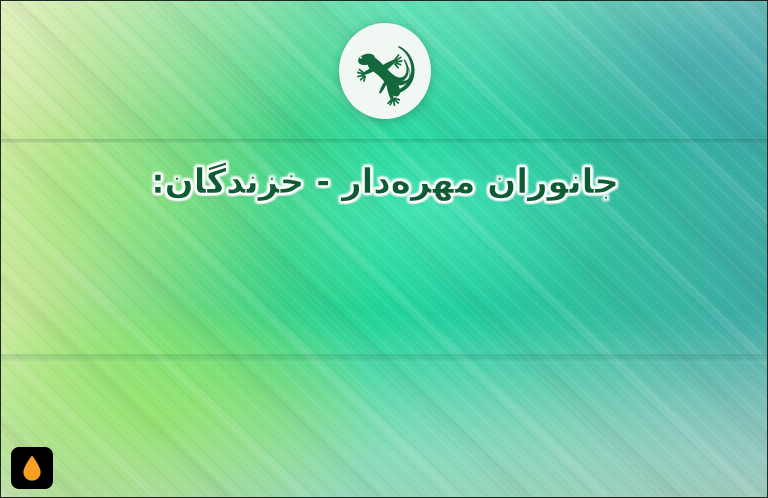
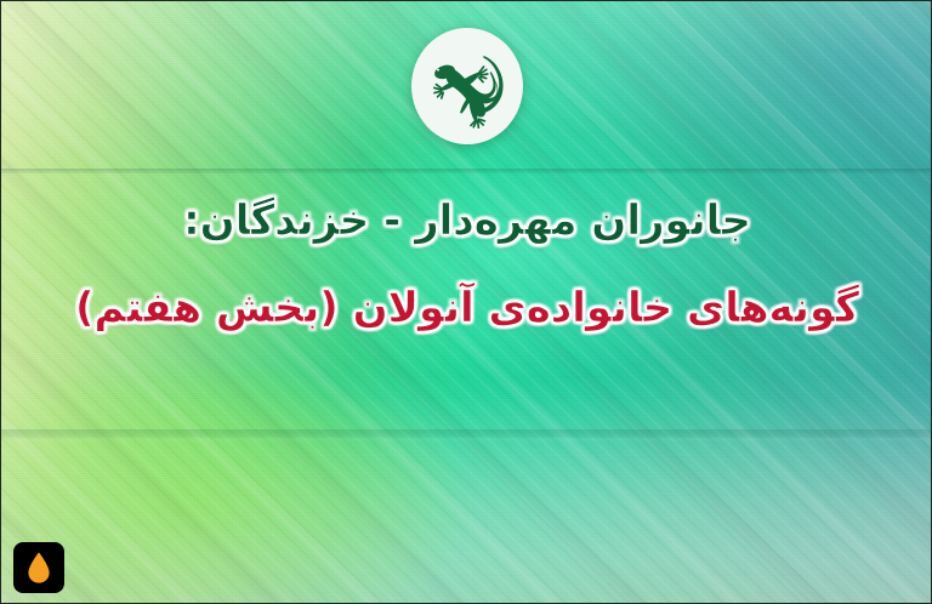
  جانوران مهره‌دار - خزندگان:
+ گونه‌های خانواده‌ی آنولان (بخش هفتم)
